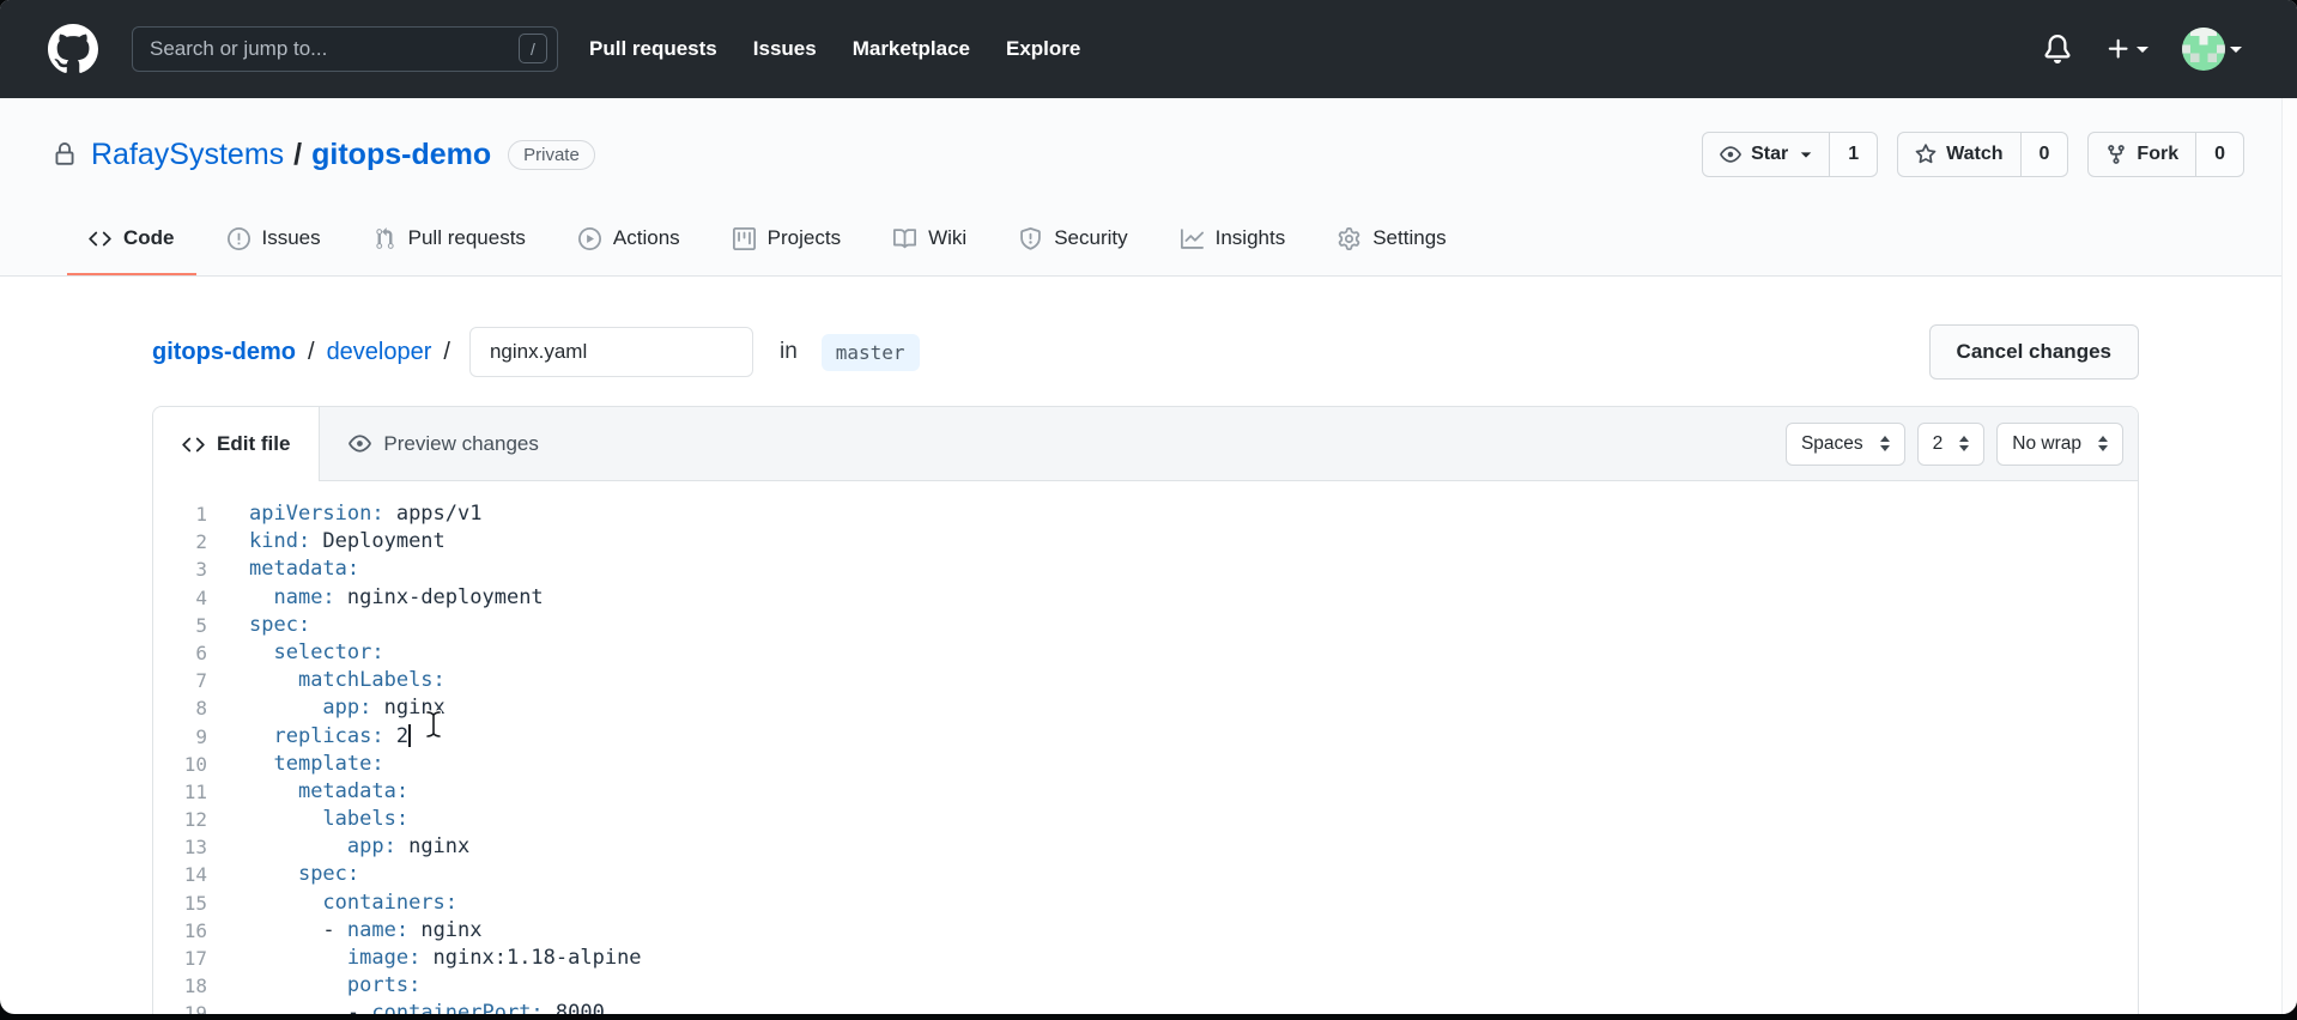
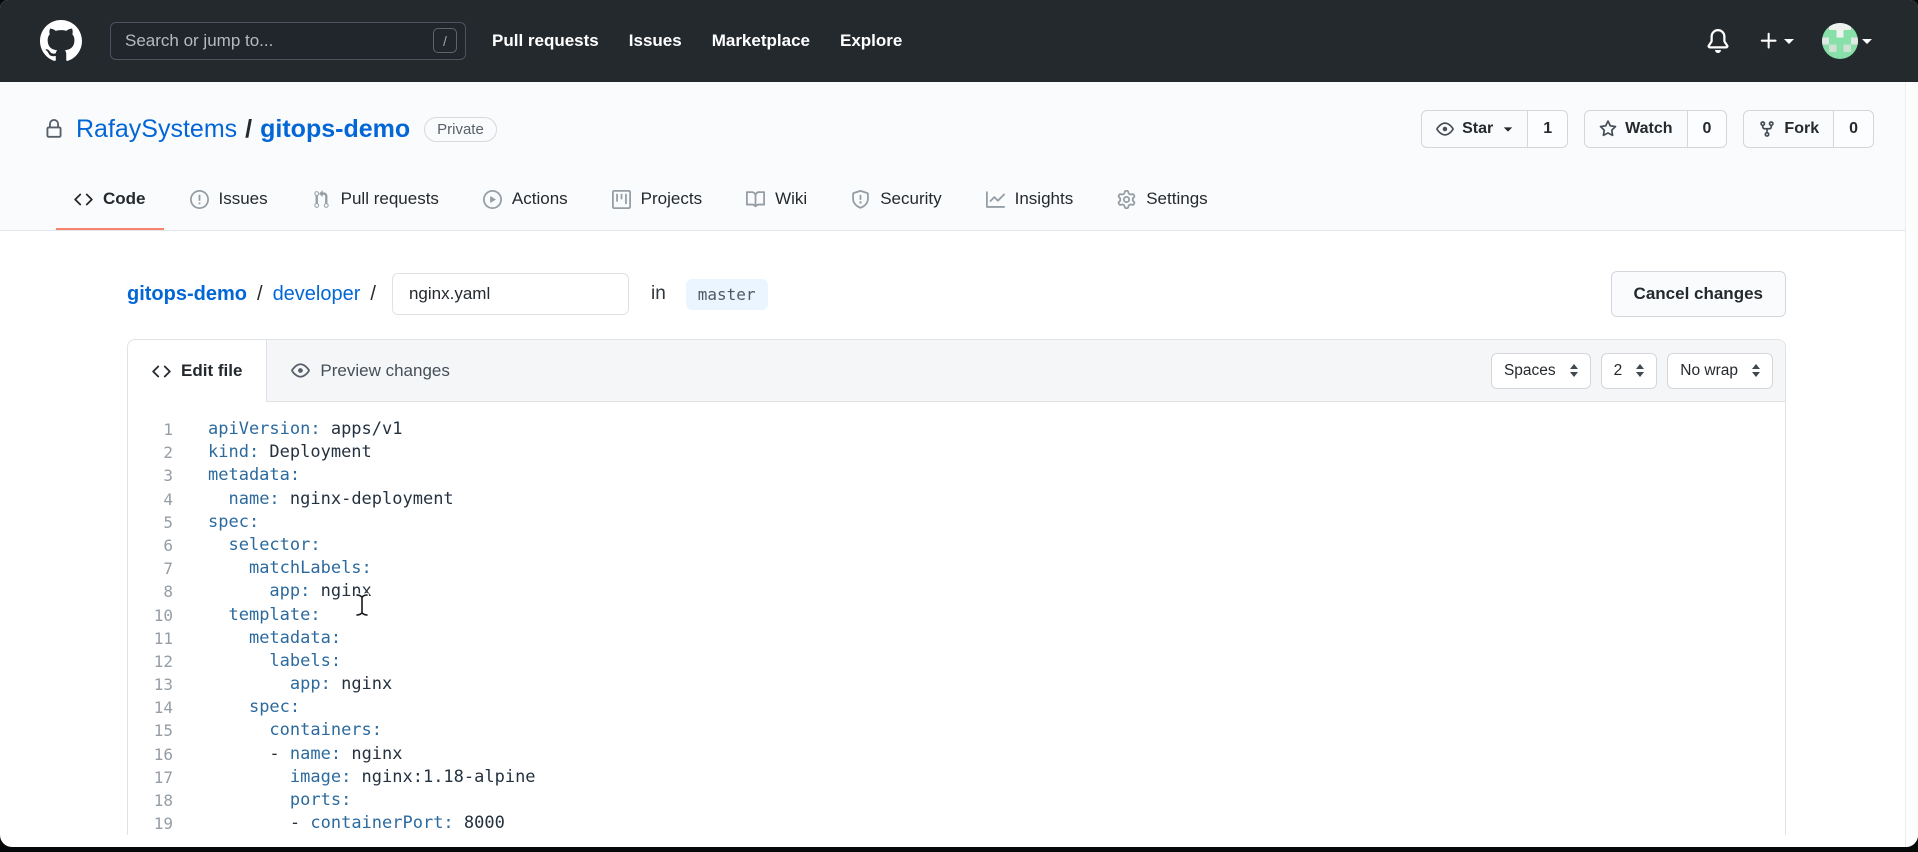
  Search or jump to...
  /
  Pull requests
  Issues
  Marketplace
  Explore
  RafaySystems / gitops-demo
  Private
  Star
  1
  Watch
  0
  Fork
  0
  Code
  Issues
  Pull requests
  Actions
  Projects
  Wiki
  Security
  Insights
  Settings
  gitops-demo
  /
  developer
  /
  nginx.yaml
  in
  master
  Cancel changes
  Edit file
  Preview changes
  Spaces
  2
  No wrap
  1
  apiVersion: apps/v1
  2
  kind: Deployment
  3
  metadata:
  4
  name: nginx-deployment
  5
  spec:
  6
  selector:
  7
  matchLabels:
  8
  app: nginx
- 9
- replicas: 2
  10
  template:
  11
  metadata:
  12
  labels:
  13
  app: nginx
  14
  spec:
  15
  containers:
  16
  - name: nginx
  17
  image: nginx:1.18-alpine
  18
  ports:
  19
  - containerPort: 8000
